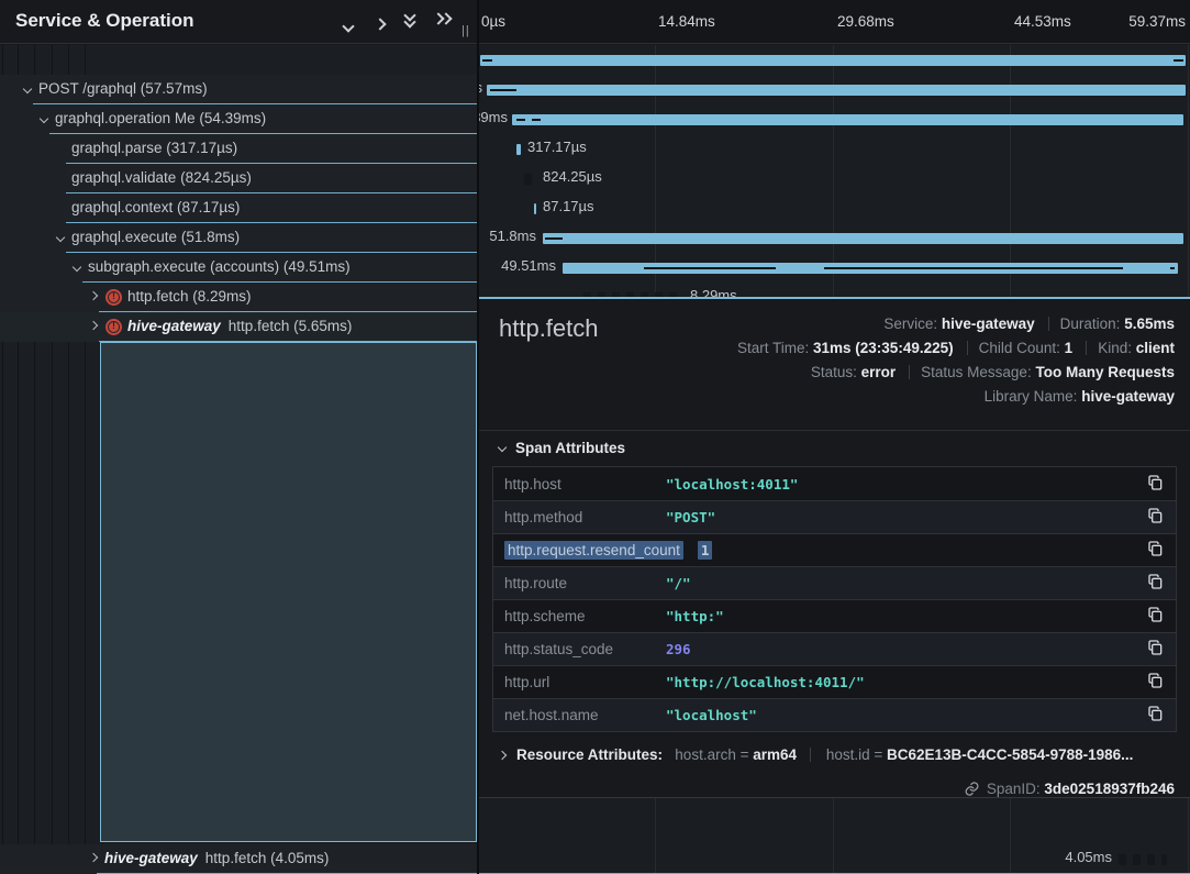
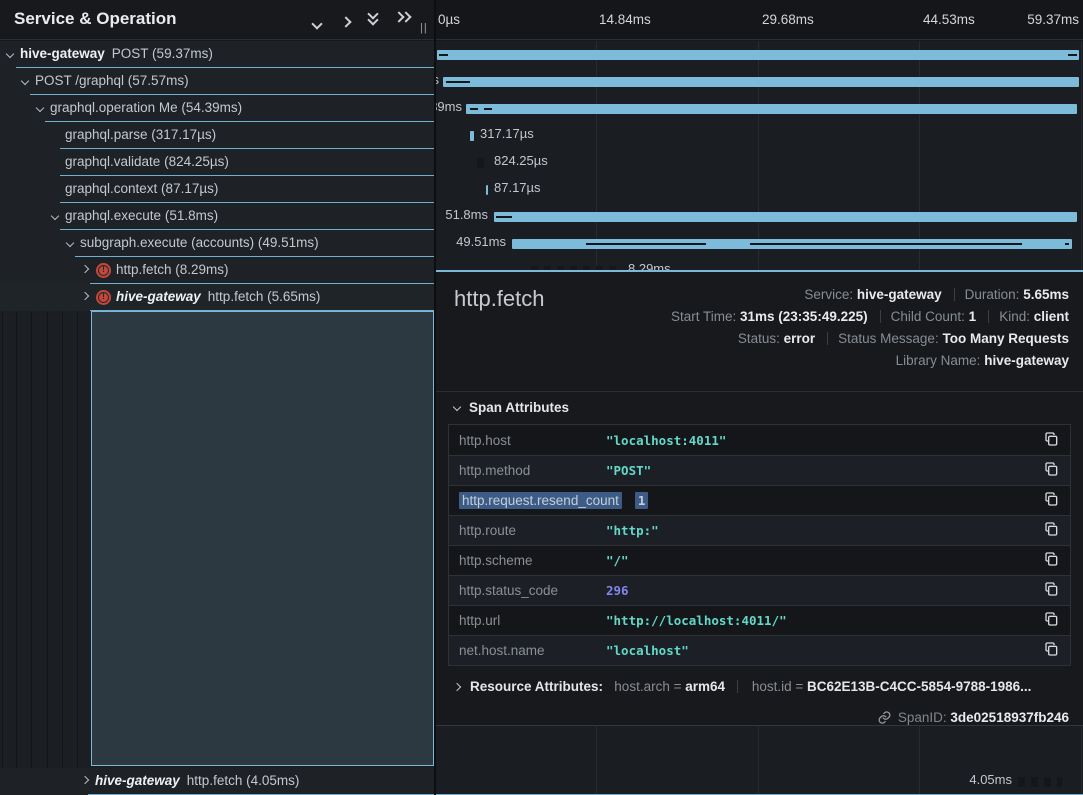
  Service & Operation
  ||
  0µs
  14.84ms
  29.68ms
  44.53ms
  59.37ms
+ hive-gateway POST (59.37ms)
  POST /graphql (57.57ms)
  graphql.operation Me (54.39ms)
  graphql.parse (317.17µs)
  graphql.validate (824.25µs)
  graphql.context (87.17µs)
  graphql.execute (51.8ms)
  subgraph.execute (accounts) (49.51ms)
  http.fetch (8.29ms)
  hive-gateway http.fetch (5.65ms)
  hive-gateway http.fetch (4.05ms)
  317.17µs
  824.25µs
  87.17µs
  51.8ms
  49.51ms
  8.29ms
  4.05ms
  http.fetch
  Service: hive-gateway Duration: 5.65ms
  Start Time: 31ms (23:35:49.225) Child Count: 1 Kind: client
  Status: error Status Message: Too Many Requests
  Library Name: hive-gateway
  Span Attributes
  http.host
  "localhost:4011"
  http.method
  "POST"
  http.request.resend_count
  1
  http.route
- "/"
+ "http:"
  http.scheme
- "http:"
+ "/"
  http.status_code
  296
  http.url
  "http://localhost:4011/"
  net.host.name
  "localhost"
  Resource Attributes: host.arch = arm64 host.id = BC62E13B-C4CC-5854-9788-1986...
  SpanID: 3de02518937fb246
